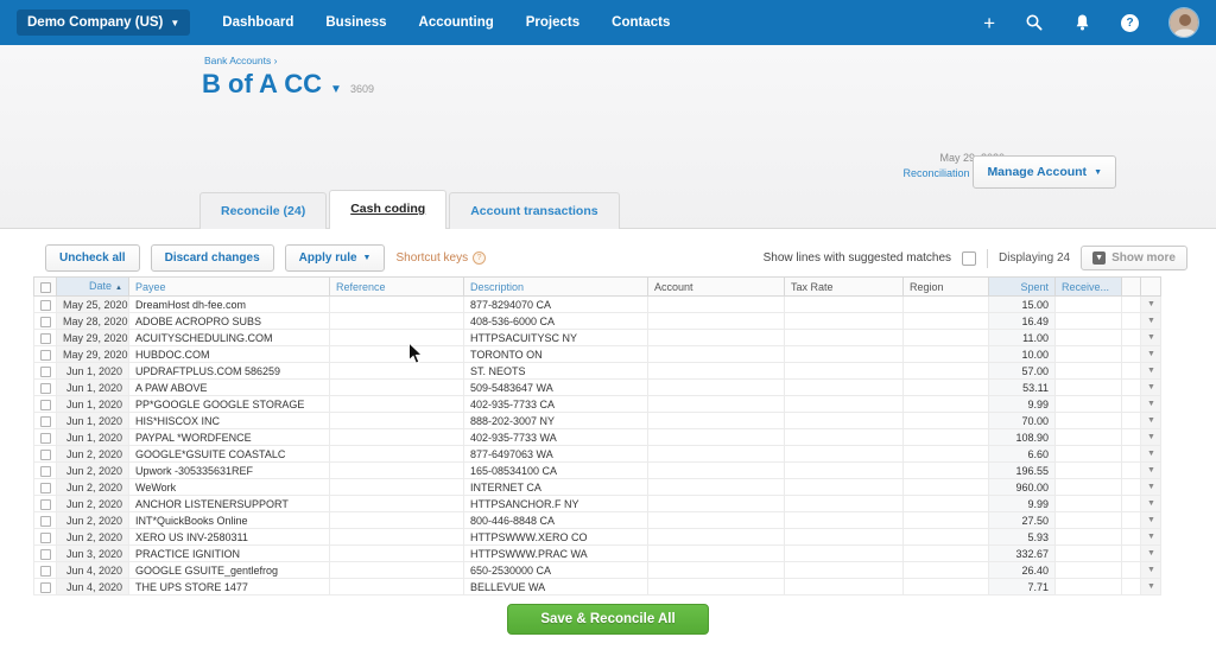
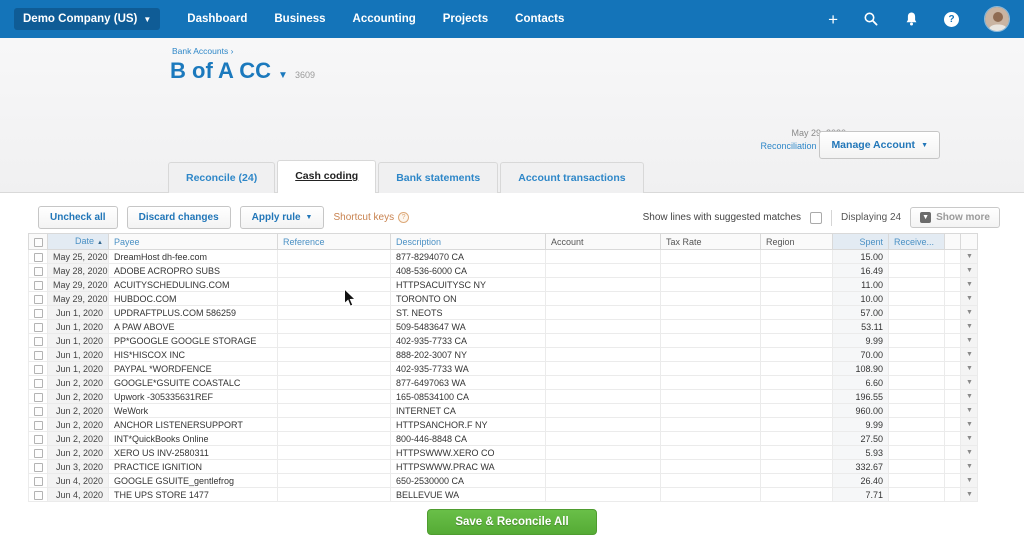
  Demo Company (US)
  ▼
  Dashboard
  Business
  Accounting
  Projects
  Contacts
  +
  ?
  Bank Accounts ›
  B of A CC
  ▼
  3609
  Reconciliation
  Manage Account
  Reconcile (24)
  Cash coding
+ Bank statements
  Account transactions
  Uncheck all
  Discard changes
  Apply rule
  Shortcut keys
  Show lines with suggested matches
  Displaying 24
  Show more
  	Date	Payee	Reference	Description	Account	Tax Rate	Region	Spent	Receive...
  	May 25, 2020	DreamHost dh-fee.com		877-8294070 CA				15.00
  	May 28, 2020	ADOBE ACROPRO SUBS		408-536-6000 CA				16.49
  	May 29, 2020	ACUITYSCHEDULING.COM		HTTPSACUITYSC NY				11.00
  	May 29, 2020	HUBDOC.COM		TORONTO ON				10.00
  	Jun 1, 2020	UPDRAFTPLUS.COM 586259		ST. NEOTS				57.00
  	Jun 1, 2020	A PAW ABOVE		509-5483647 WA				53.11
  	Jun 1, 2020	PP*GOOGLE GOOGLE STORAGE		402-935-7733 CA				9.99
  	Jun 1, 2020	HIS*HISCOX INC		888-202-3007 NY				70.00
  	Jun 1, 2020	PAYPAL *WORDFENCE		402-935-7733 WA				108.90
  	Jun 2, 2020	GOOGLE*GSUITE COASTALC		877-6497063 WA				6.60
  	Jun 2, 2020	Upwork -305335631REF		165-08534100 CA				196.55
  	Jun 2, 2020	WeWork		INTERNET CA				960.00
  	Jun 2, 2020	ANCHOR LISTENERSUPPORT		HTTPSANCHOR.F NY				9.99
  	Jun 2, 2020	INT*QuickBooks Online		800-446-8848 CA				27.50
  	Jun 2, 2020	XERO US INV-2580311		HTTPSWWW.XERO CO				5.93
  	Jun 3, 2020	PRACTICE IGNITION		HTTPSWWW.PRAC WA				332.67
  	Jun 4, 2020	GOOGLE GSUITE_gentlefrog		650-2530000 CA				26.40
  	Jun 4, 2020	THE UPS STORE 1477		BELLEVUE WA				7.71
  Save & Reconcile All
